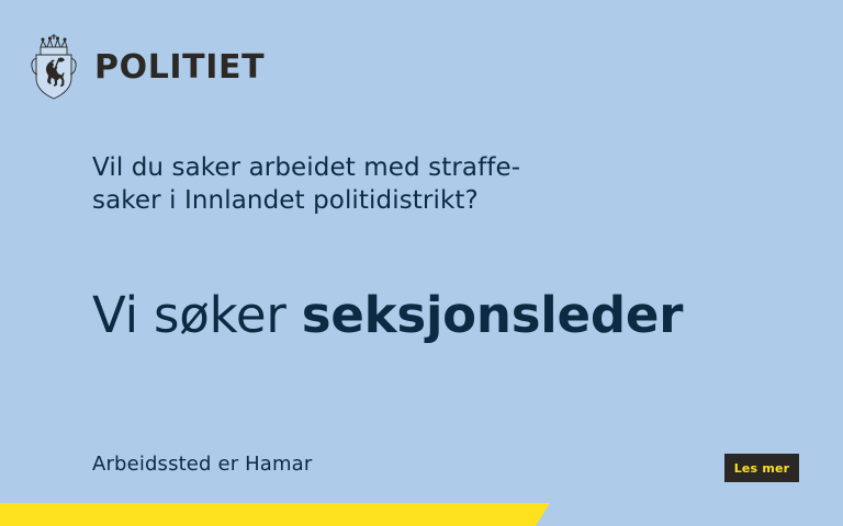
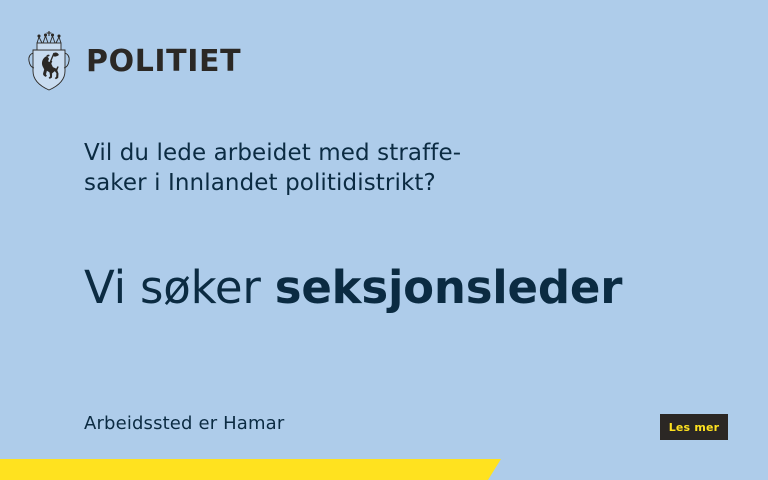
  POLITIET
- Vil du saker arbeidet med straffe-
+ Vil du lede arbeidet med straffe-
  saker i Innlandet politidistrikt?
  Vi søker seksjonsleder
  Arbeidssted er Hamar
  Les mer
